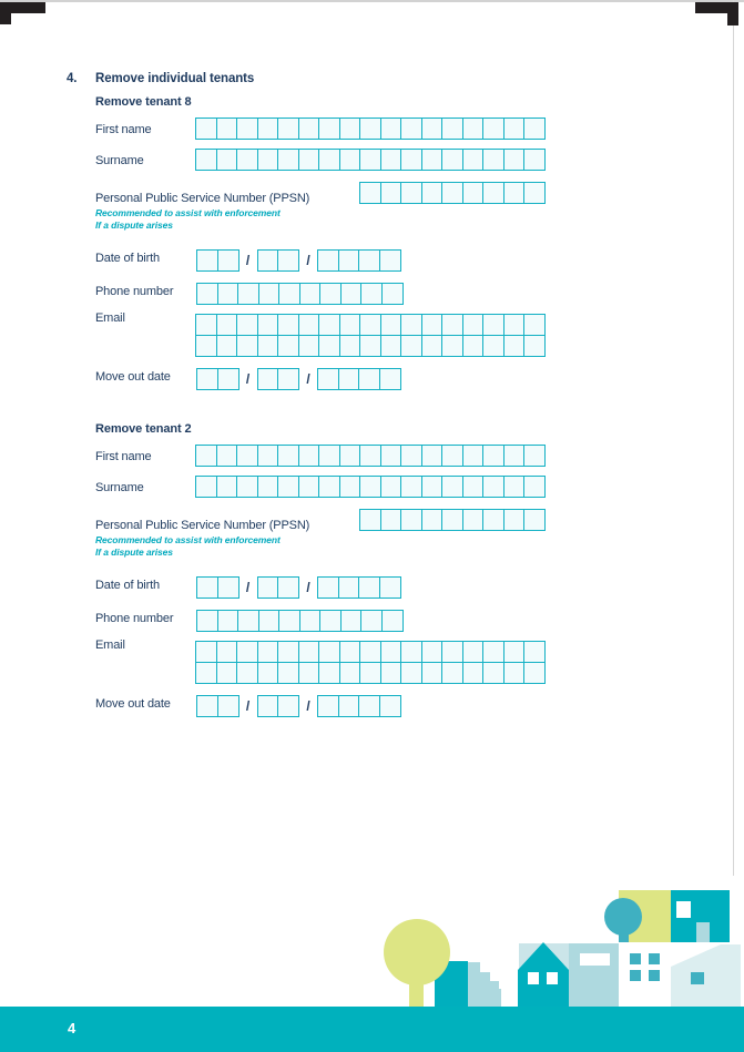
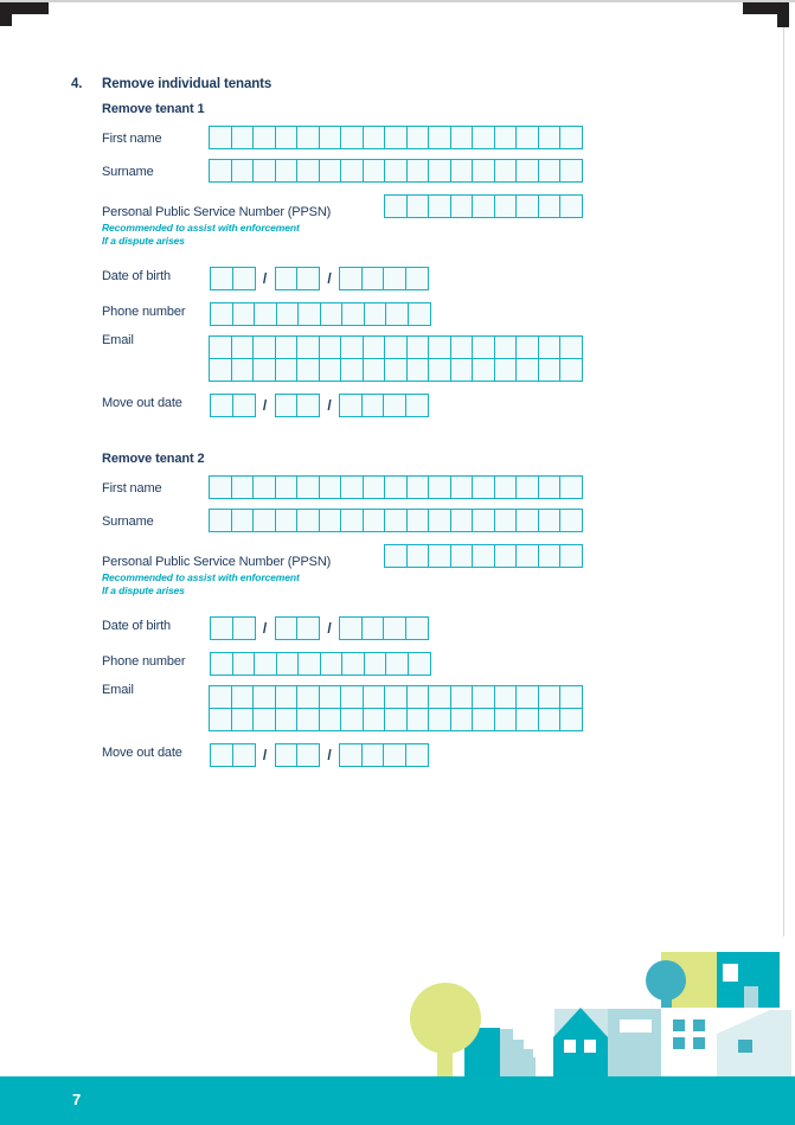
  4.
  Remove individual tenants
- Remove tenant 8
+ Remove tenant 1
  First name
  Surname
  Personal Public Service Number (PPSN)
  Recommended to assist with enforcement
  If a dispute arises
  Date of birth
  /
  /
  Phone number
  Email
  Move out date
  /
  /
  Remove tenant 2
  First name
  Surname
  Personal Public Service Number (PPSN)
  Recommended to assist with enforcement
  If a dispute arises
  Date of birth
  /
  /
  Phone number
  Email
  Move out date
  /
  /
- 4
+ 7
